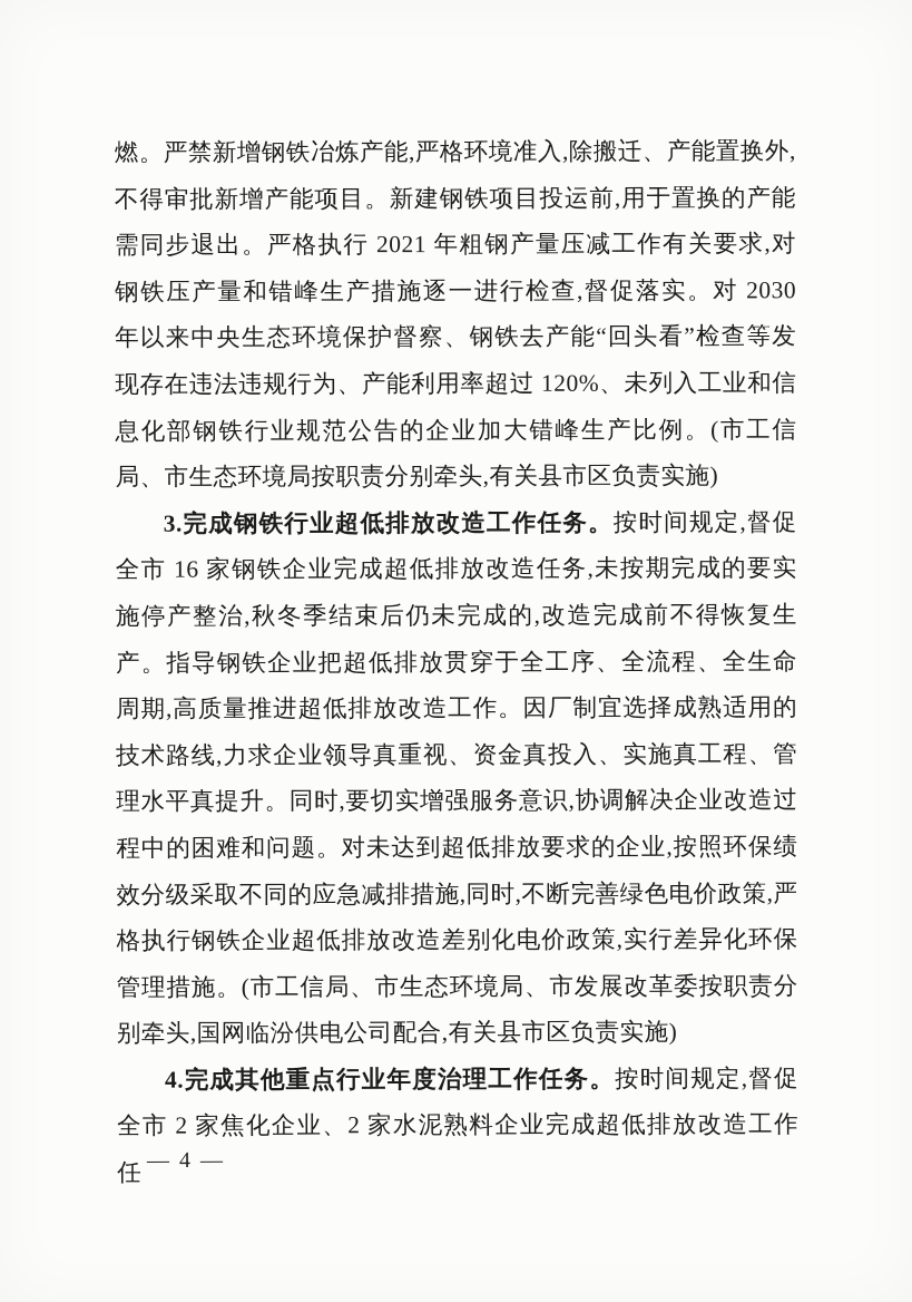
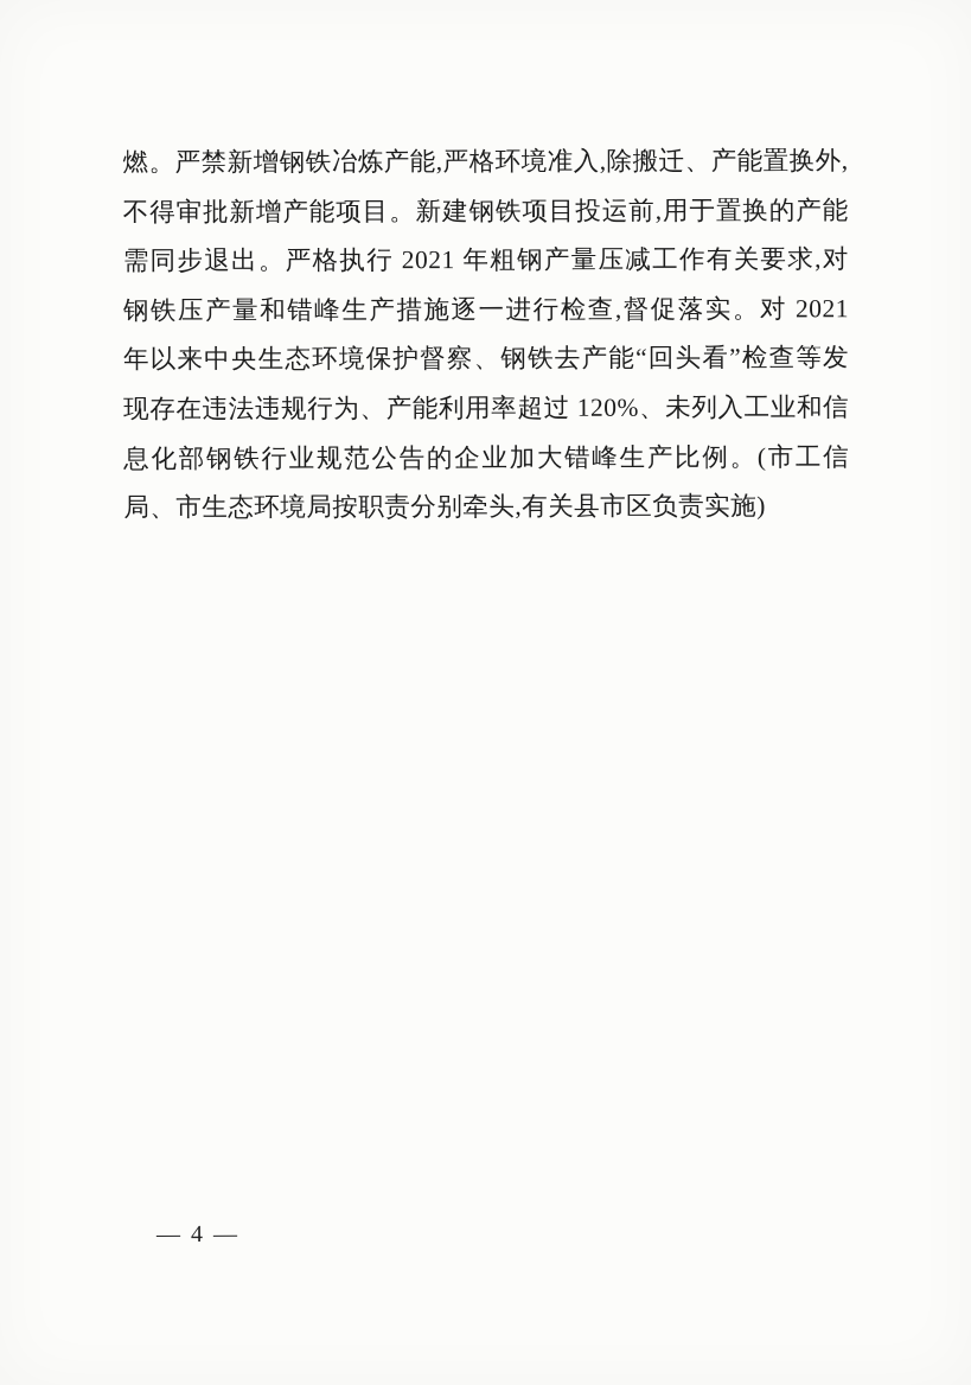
- 燃。严禁新增钢铁冶炼产能,严格环境准入,除搬迁、产能置换外,不得审批新增产能项目。新建钢铁项目投运前,用于置换的产能需同步退出。严格执行 2021 年粗钢产量压减工作有关要求,对钢铁压产量和错峰生产措施逐一进行检查,督促落实。对 2030 年以来中央生态环境保护督察、钢铁去产能“回头看”检查等发现存在违法违规行为、产能利用率超过 120%、未列入工业和信息化部钢铁行业规范公告的企业加大错峰生产比例。(市工信局、市生态环境局按职责分别牵头,有关县市区负责实施)
+ 燃。严禁新增钢铁冶炼产能,严格环境准入,除搬迁、产能置换外,不得审批新增产能项目。新建钢铁项目投运前,用于置换的产能需同步退出。严格执行 2021 年粗钢产量压减工作有关要求,对钢铁压产量和错峰生产措施逐一进行检查,督促落实。对 2021 年以来中央生态环境保护督察、钢铁去产能“回头看”检查等发现存在违法违规行为、产能利用率超过 120%、未列入工业和信息化部钢铁行业规范公告的企业加大错峰生产比例。(市工信局、市生态环境局按职责分别牵头,有关县市区负责实施)
- 3.完成钢铁行业超低排放改造工作任务。按时间规定,督促全市 16 家钢铁企业完成超低排放改造任务,未按期完成的要实施停产整治,秋冬季结束后仍未完成的,改造完成前不得恢复生产。指导钢铁企业把超低排放贯穿于全工序、全流程、全生命周期,高质量推进超低排放改造工作。因厂制宜选择成熟适用的技术路线,力求企业领导真重视、资金真投入、实施真工程、管理水平真提升。同时,要切实增强服务意识,协调解决企业改造过程中的困难和问题。对未达到超低排放要求的企业,按照环保绩效分级采取不同的应急减排措施,同时,不断完善绿色电价政策,严格执行钢铁企业超低排放改造差别化电价政策,实行差异化环保管理措施。(市工信局、市生态环境局、市发展改革委按职责分别牵头,国网临汾供电公司配合,有关县市区负责实施)
- 4.完成其他重点行业年度治理工作任务。按时间规定,督促全市 2 家焦化企业、2 家水泥熟料企业完成超低排放改造工作任
  — 4 —
